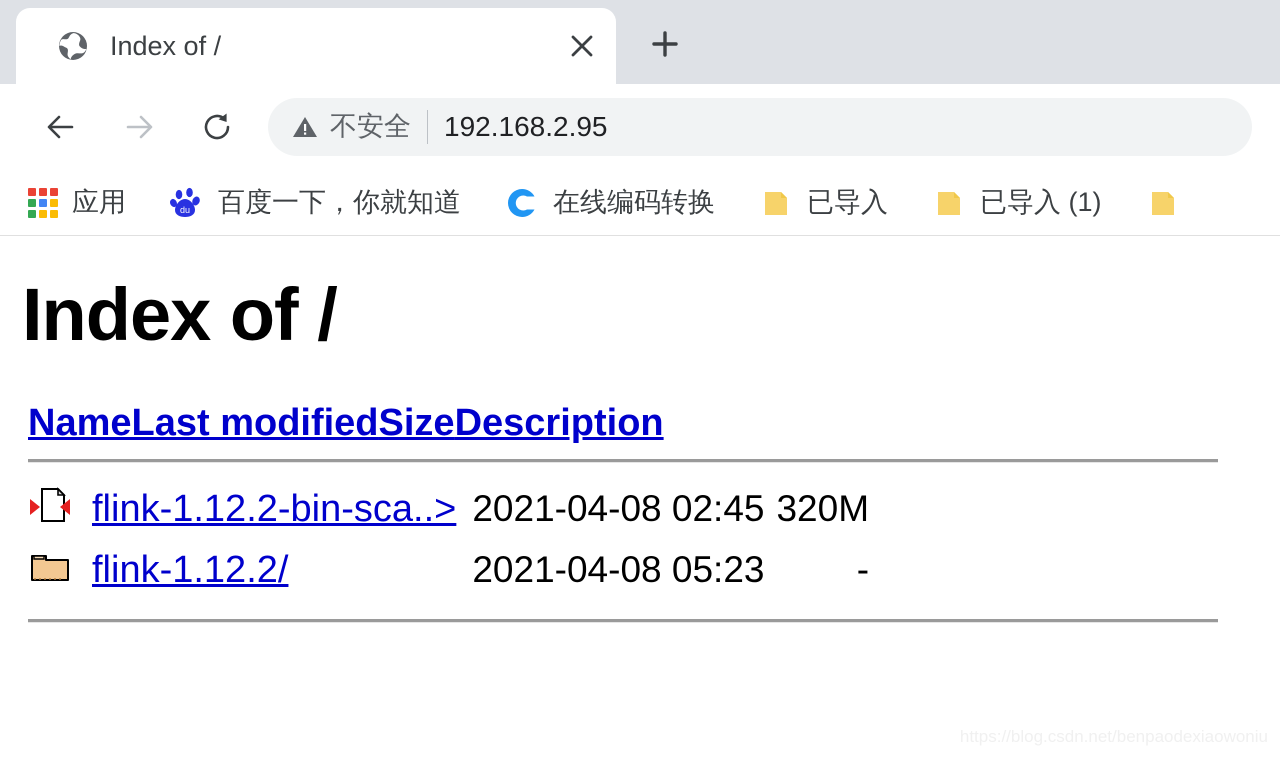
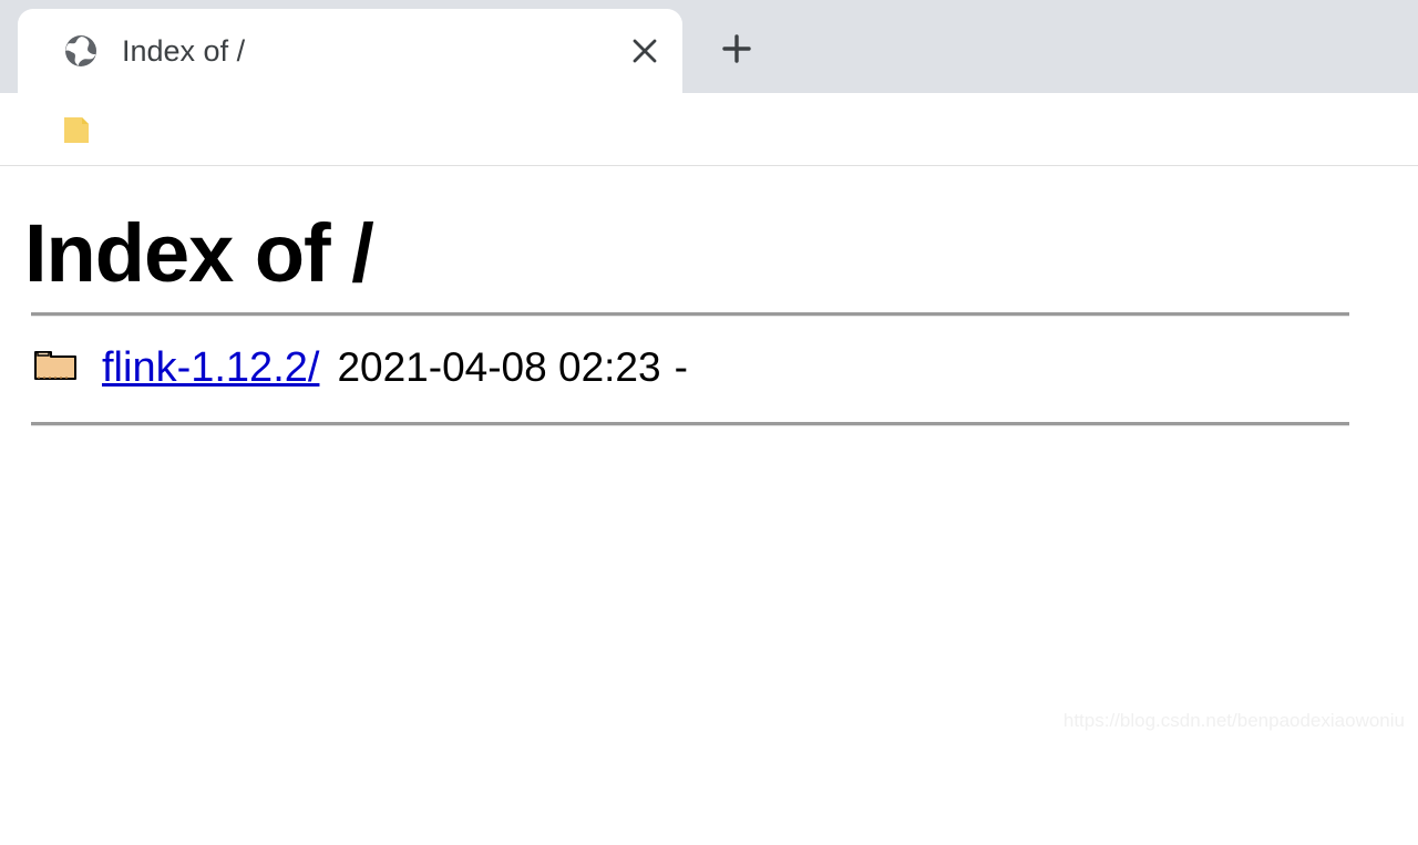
  Index of /
- 不安全
- 192.168.2.95
- 应用
- du
- 百度一下，你就知道
- 在线编码转换
- 已导入
- 已导入 (1)
  Index of /
- Name	Last modified	Size	Description
- 	flink-1.12.2-bin-sca..>	2021-04-08 02:45	320M
- 	flink-1.12.2/	2021-04-08 05:23	-
+ 	flink-1.12.2/	2021-04-08 02:23	-
